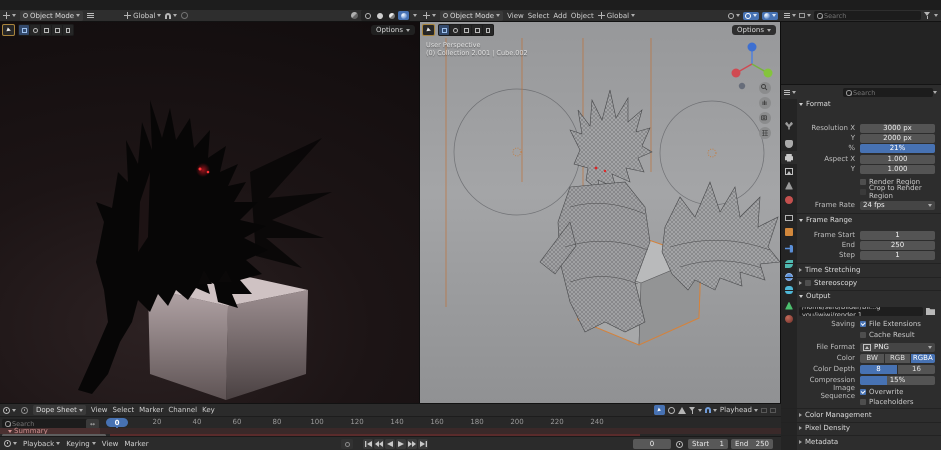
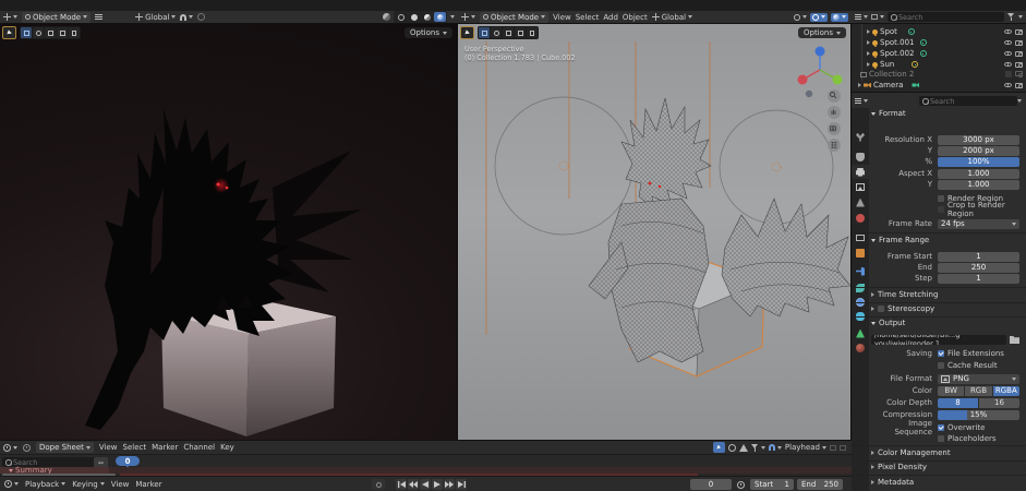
  Object Mode
  Global
  Object Mode
  View
  Select
  Add
  Object
  Global
  Options
  Options
  User Perspective
- (0) Collection 2.001 | Cube.002
+ (0) Collection 1.783 | Cube.002
+ Spot
+ Spot.001
+ Spot.002
+ Sun
+ Collection 2
+ Camera
  Format
  Resolution X
  3000 px
  Y
  2000 px
  %
- 21%
+ 100%
  Aspect X
  1.000
  Y
  1.000
  Render Region
  Crop to Render Region
  Frame Rate
  24 fps
  Frame Range
  Frame Start
  1
  End
  250
  Step
  1
  Time Stretching
  Stereoscopy
  Output
  /home/sero/Bilder/Bli...g you/iwiwi/render 1
  Saving
  File Extensions
  Cache Result
  File Format
  PNG
  Color
  BW
  RGB
  RGBA
  Color Depth
  8
  16
  Compression
  15%
  Image Sequence
  Overwrite
  Placeholders
  Color Management
  Pixel Density
  Metadata
  Dope Sheet
  View
  Select
  Marker
  Channel
  Key
  Playhead
- 20
- 40
- 60
- 80
- 100
- 120
- 140
- 160
- 180
- 200
- 220
- 240
  0
  Summary
  Playback
  Keying
  View
  Marker
  0
  Start
  1
  End
  250
